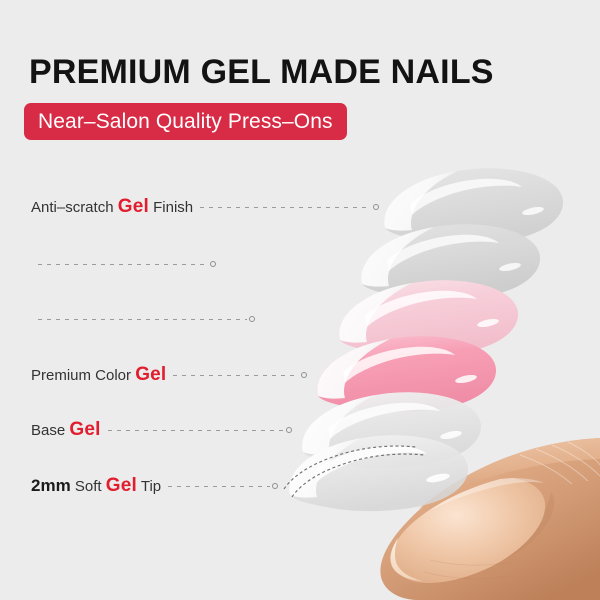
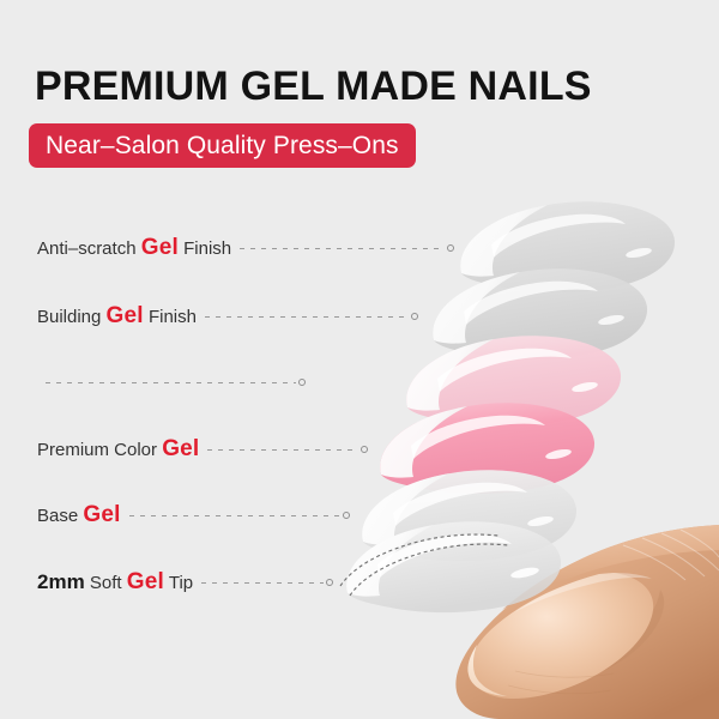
  PREMIUM GEL MADE NAILS
  Near–Salon Quality Press–Ons
  Anti–scratch Gel Finish
+ Building Gel Finish
  Premium Color Gel
  Base Gel
  2mm Soft Gel Tip
